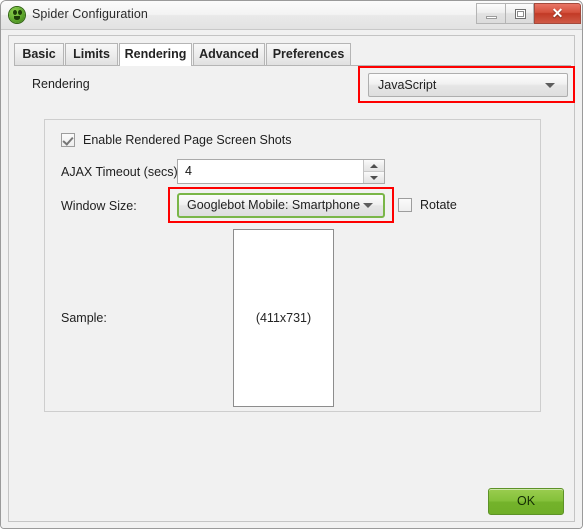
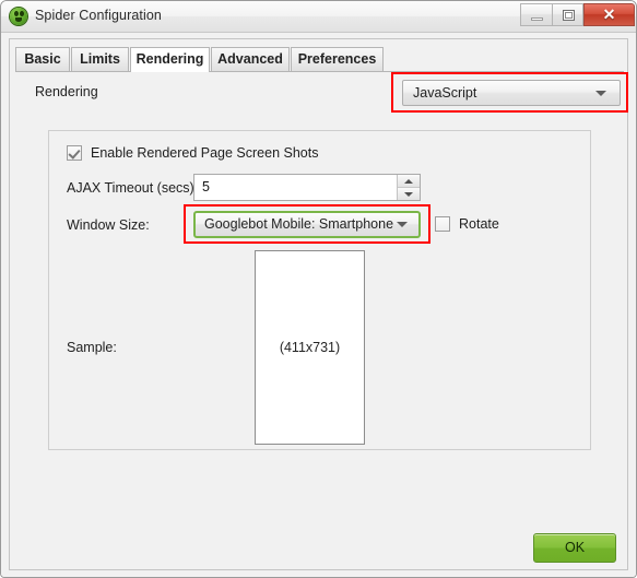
  Spider Configuration
  ✕
  Basic
  Limits
  Rendering
  Advanced
  Preferences
  Rendering
  JavaScript
  Enable Rendered Page Screen Shots
  AJAX Timeout (secs)
- 4
+ 5
  Window Size:
  Googlebot Mobile: Smartphone
  Rotate
  Sample:
  (411x731)
  OK
